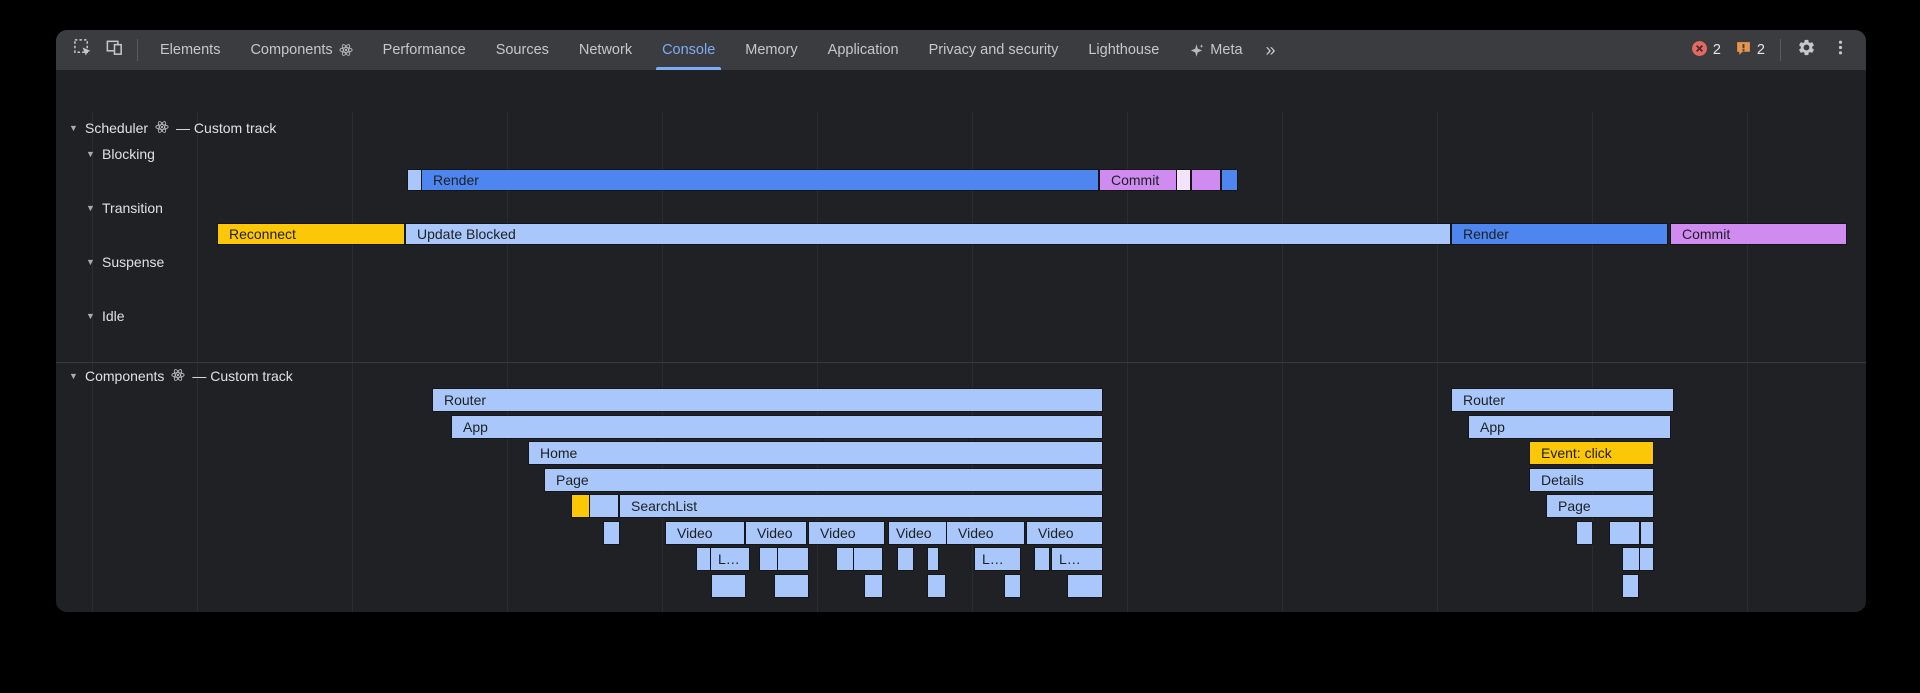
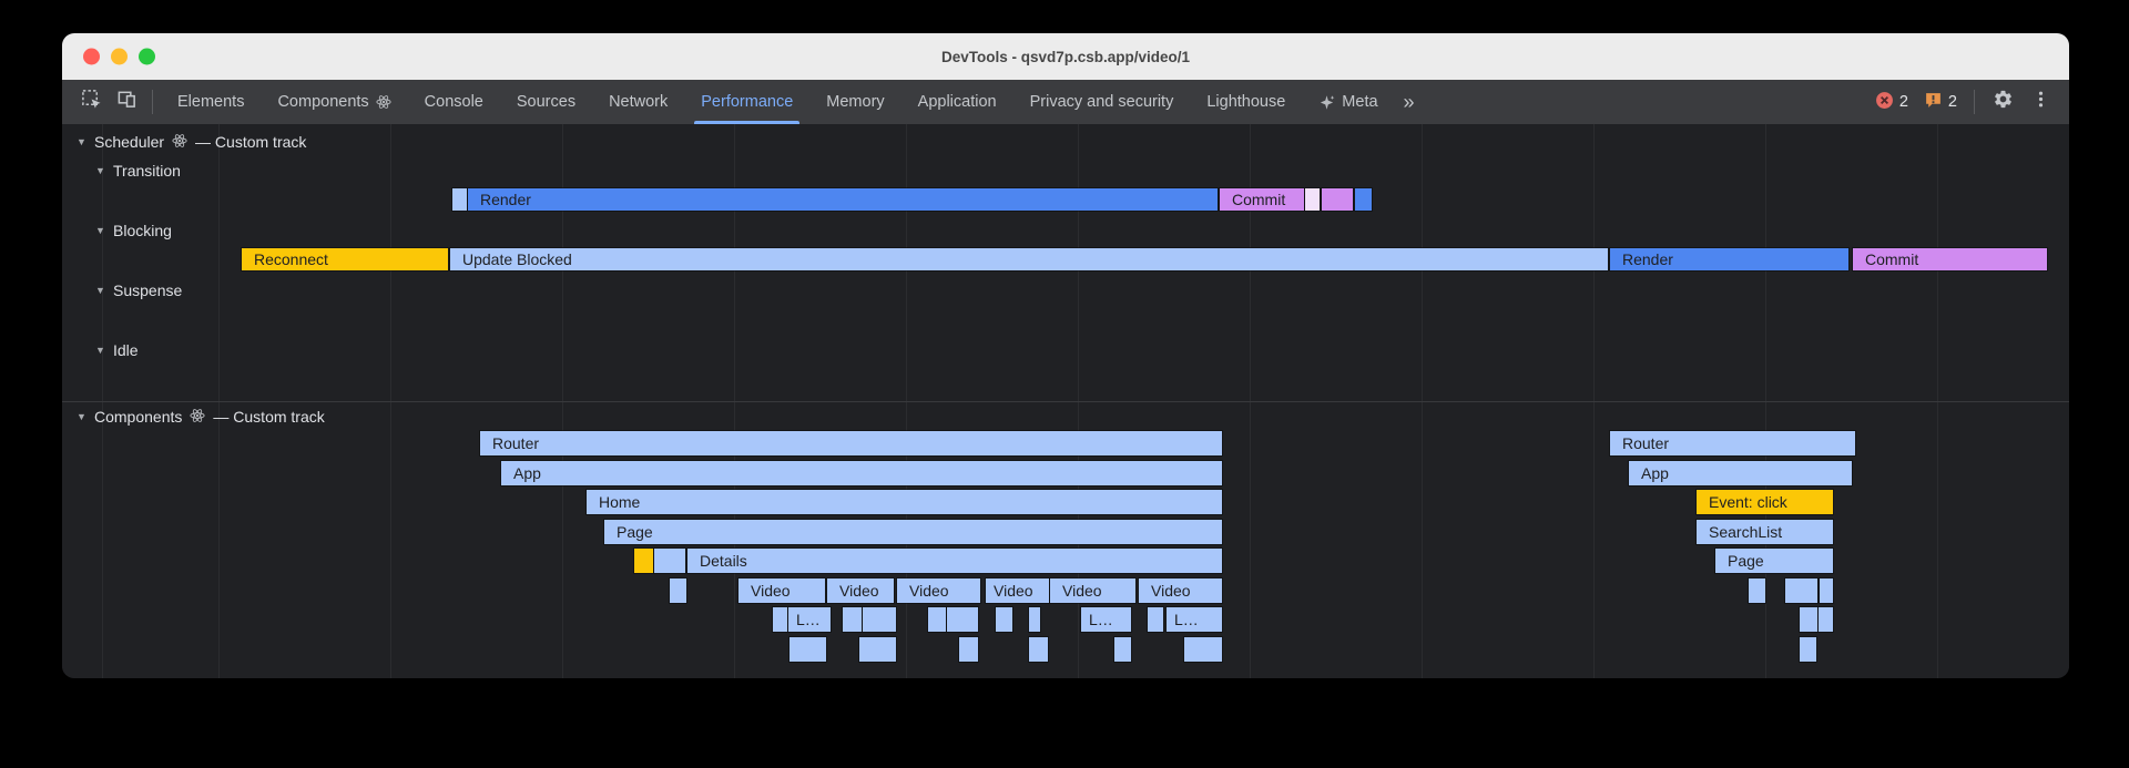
+ DevTools - qsvd7p.csb.app/video/1
  Elements
  Components
- Performance
+ Console
  Sources
  Network
- Console
+ Performance
  Memory
  Application
  Privacy and security
  Lighthouse
  Meta
  »
  2
  2
  ▼
  Scheduler
  — Custom track
  ▼
- Blocking
+ Transition
  ▼
- Transition
+ Blocking
  ▼
  Suspense
  ▼
  Idle
  ▼
  Components
  — Custom track
  Render
  Commit
  Reconnect
  Update Blocked
  Render
  Commit
  Router
  App
  Home
  Page
- SearchList
+ Details
  Video
  Video
  Video
  Video
  Video
  Video
  L…
  L…
  L…
  Router
  App
  Event: click
- Details
+ SearchList
  Page
